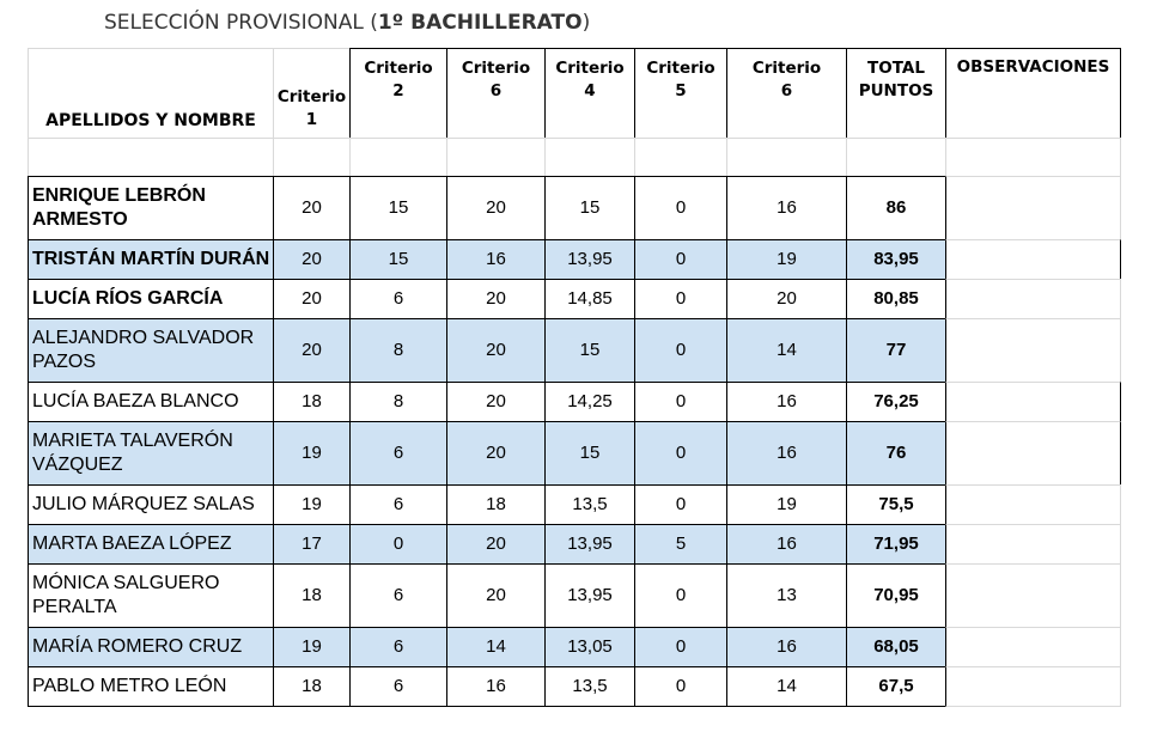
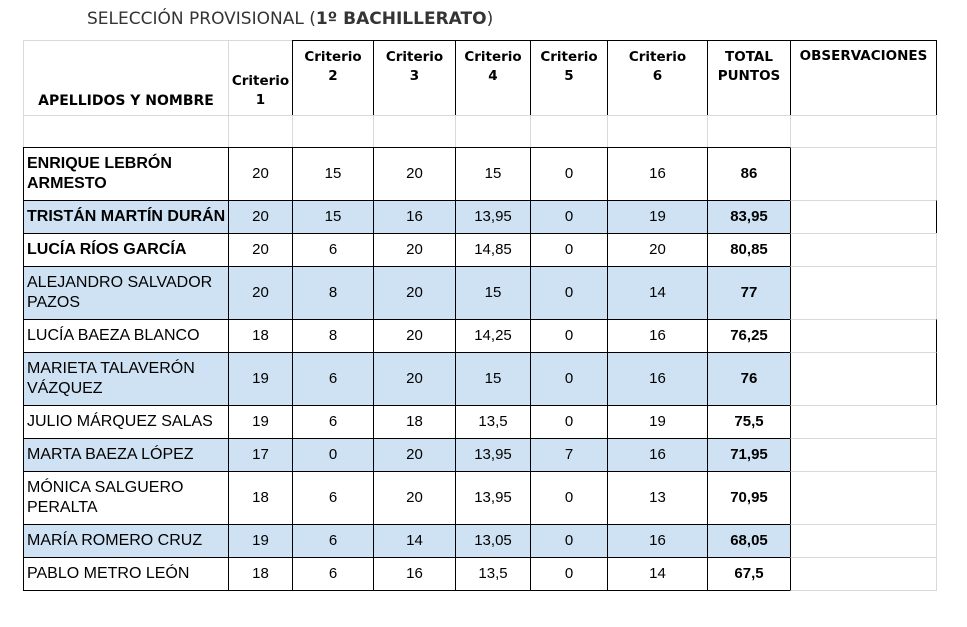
  SELECCIÓN PROVISIONAL (1º BACHILLERATO)
- APELLIDOS Y NOMBRE	Criterio 1	Criterio 2	Criterio 6	Criterio 4	Criterio 5	Criterio 6	TOTAL PUNTOS	OBSERVACIONES
+ APELLIDOS Y NOMBRE	Criterio 1	Criterio 2	Criterio 3	Criterio 4	Criterio 5	Criterio 6	TOTAL PUNTOS	OBSERVACIONES
  ENRIQUE LEBRÓN ARMESTO	20	15	20	15	0	16	86
  TRISTÁN MARTÍN DURÁN	20	15	16	13,95	0	19	83,95
  LUCÍA RÍOS GARCÍA	20	6	20	14,85	0	20	80,85
  ALEJANDRO SALVADOR PAZOS	20	8	20	15	0	14	77
  LUCÍA BAEZA BLANCO	18	8	20	14,25	0	16	76,25
  MARIETA TALAVERÓN VÁZQUEZ	19	6	20	15	0	16	76
  JULIO MÁRQUEZ SALAS	19	6	18	13,5	0	19	75,5
- MARTA BAEZA LÓPEZ	17	0	20	13,95	5	16	71,95
+ MARTA BAEZA LÓPEZ	17	0	20	13,95	7	16	71,95
  MÓNICA SALGUERO PERALTA	18	6	20	13,95	0	13	70,95
  MARÍA ROMERO CRUZ	19	6	14	13,05	0	16	68,05
  PABLO METRO LEÓN	18	6	16	13,5	0	14	67,5
